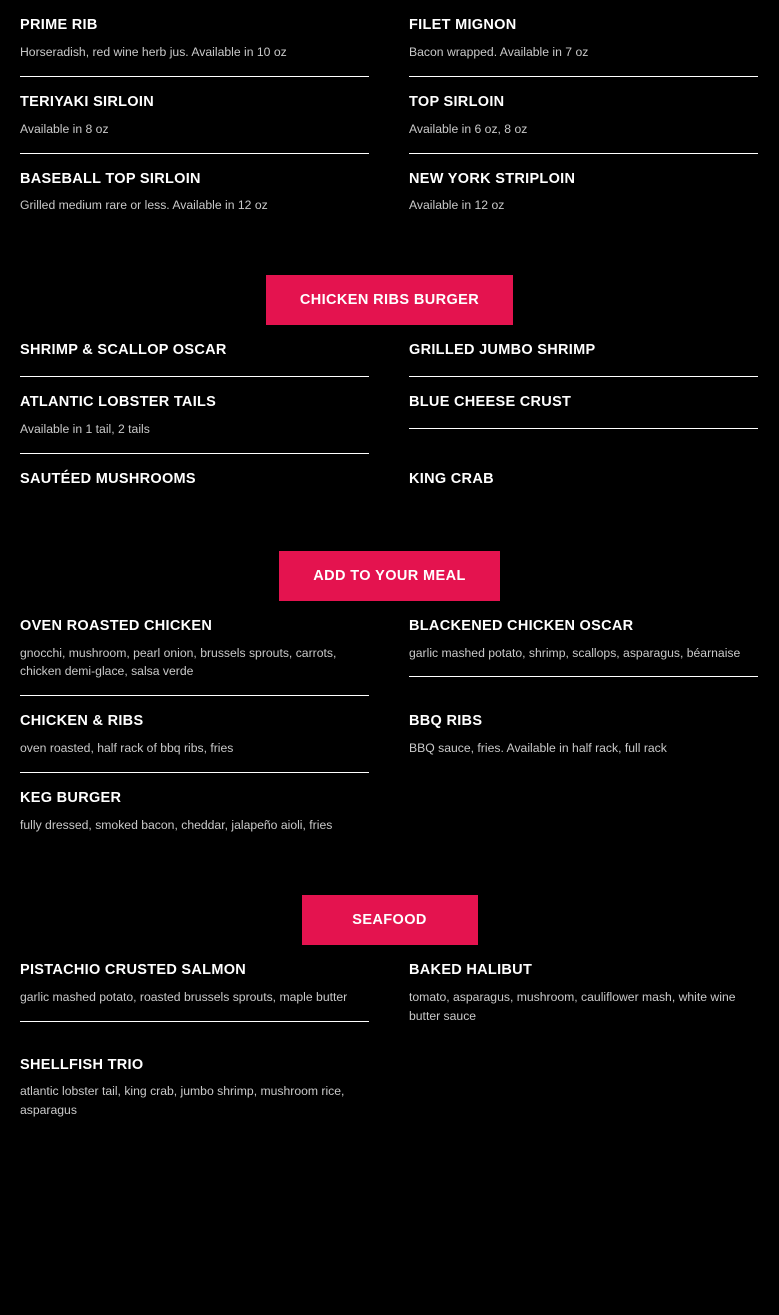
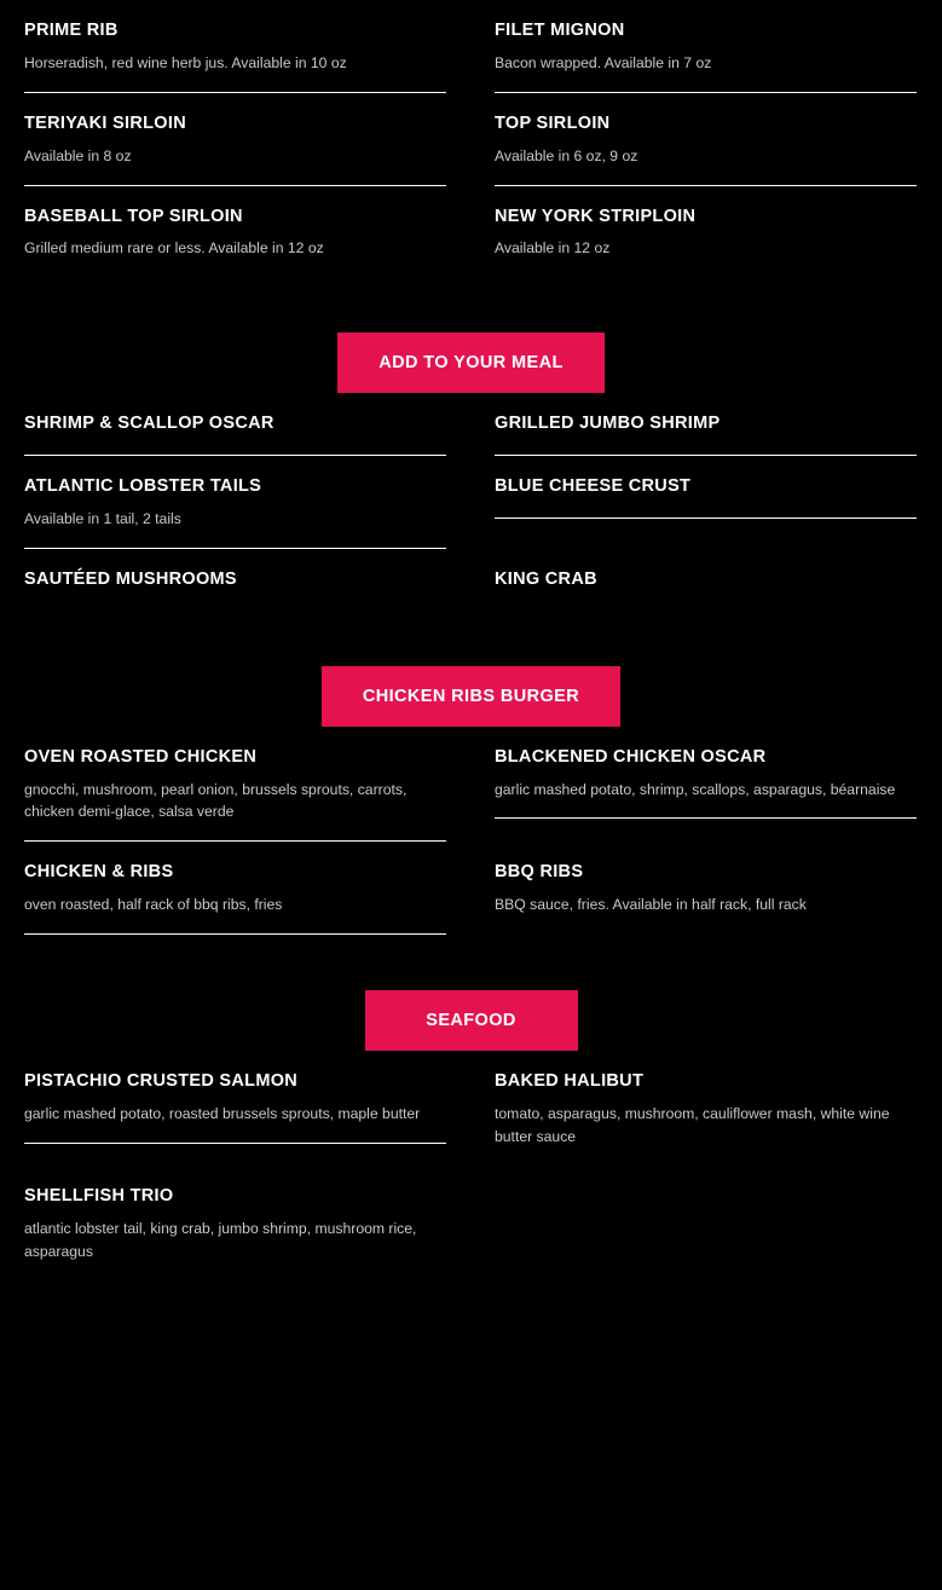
  PRIME RIB
  Horseradish, red wine herb jus. Available in 10 oz
  FILET MIGNON
  Bacon wrapped. Available in 7 oz
  TERIYAKI SIRLOIN
  Available in 8 oz
  TOP SIRLOIN
- Available in 6 oz, 8 oz
+ Available in 6 oz, 9 oz
  BASEBALL TOP SIRLOIN
  Grilled medium rare or less. Available in 12 oz
  NEW YORK STRIPLOIN
  Available in 12 oz
- CHICKEN RIBS BURGER
+ ADD TO YOUR MEAL
  SHRIMP & SCALLOP OSCAR
  GRILLED JUMBO SHRIMP
  ATLANTIC LOBSTER TAILS
  Available in 1 tail, 2 tails
  BLUE CHEESE CRUST
  SAUTÉED MUSHROOMS
  KING CRAB
- ADD TO YOUR MEAL
+ CHICKEN RIBS BURGER
  OVEN ROASTED CHICKEN
  gnocchi, mushroom, pearl onion, brussels sprouts, carrots, chicken demi-glace, salsa verde
  BLACKENED CHICKEN OSCAR
  garlic mashed potato, shrimp, scallops, asparagus, béarnaise
  CHICKEN & RIBS
  oven roasted, half rack of bbq ribs, fries
  BBQ RIBS
  BBQ sauce, fries. Available in half rack, full rack
- KEG BURGER
- fully dressed, smoked bacon, cheddar, jalapeño aioli, fries
  SEAFOOD
  PISTACHIO CRUSTED SALMON
  garlic mashed potato, roasted brussels sprouts, maple butter
  BAKED HALIBUT
  tomato, asparagus, mushroom, cauliflower mash, white wine butter sauce
  SHELLFISH TRIO
  atlantic lobster tail, king crab, jumbo shrimp, mushroom rice, asparagus
